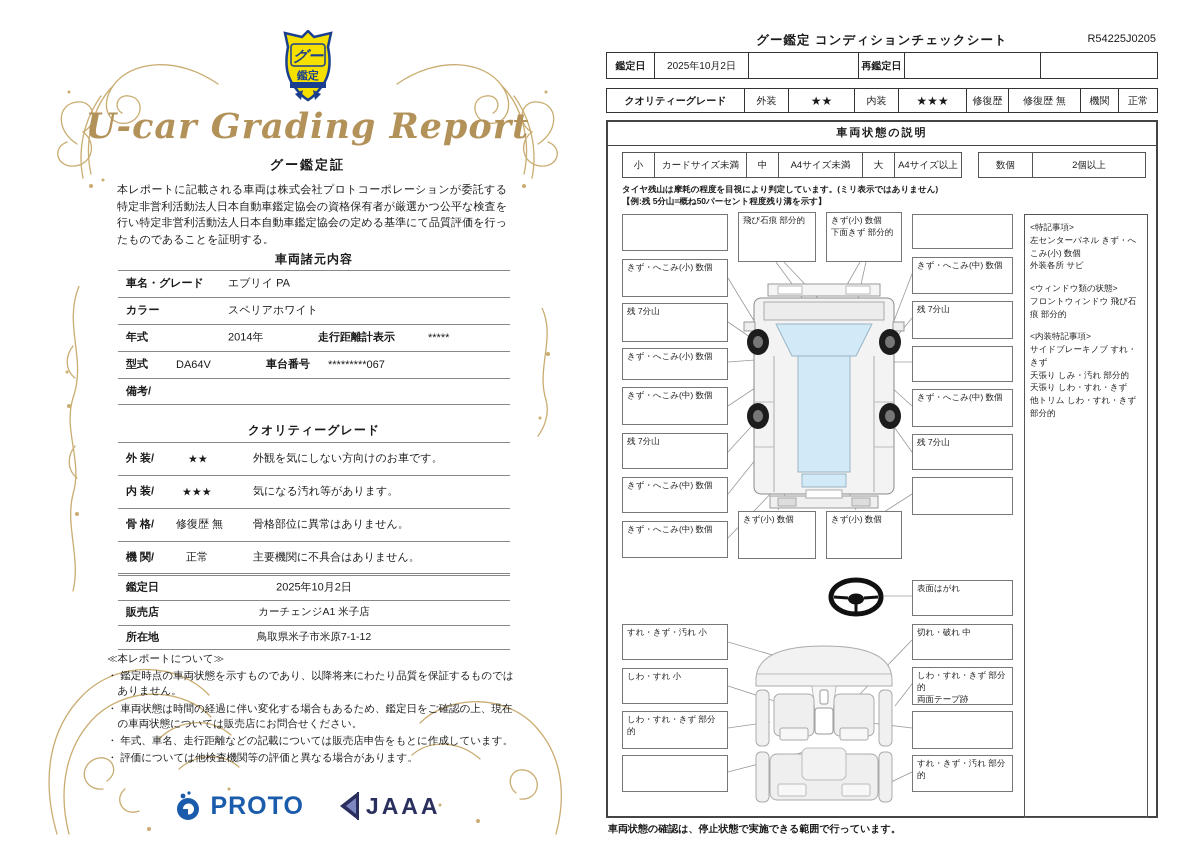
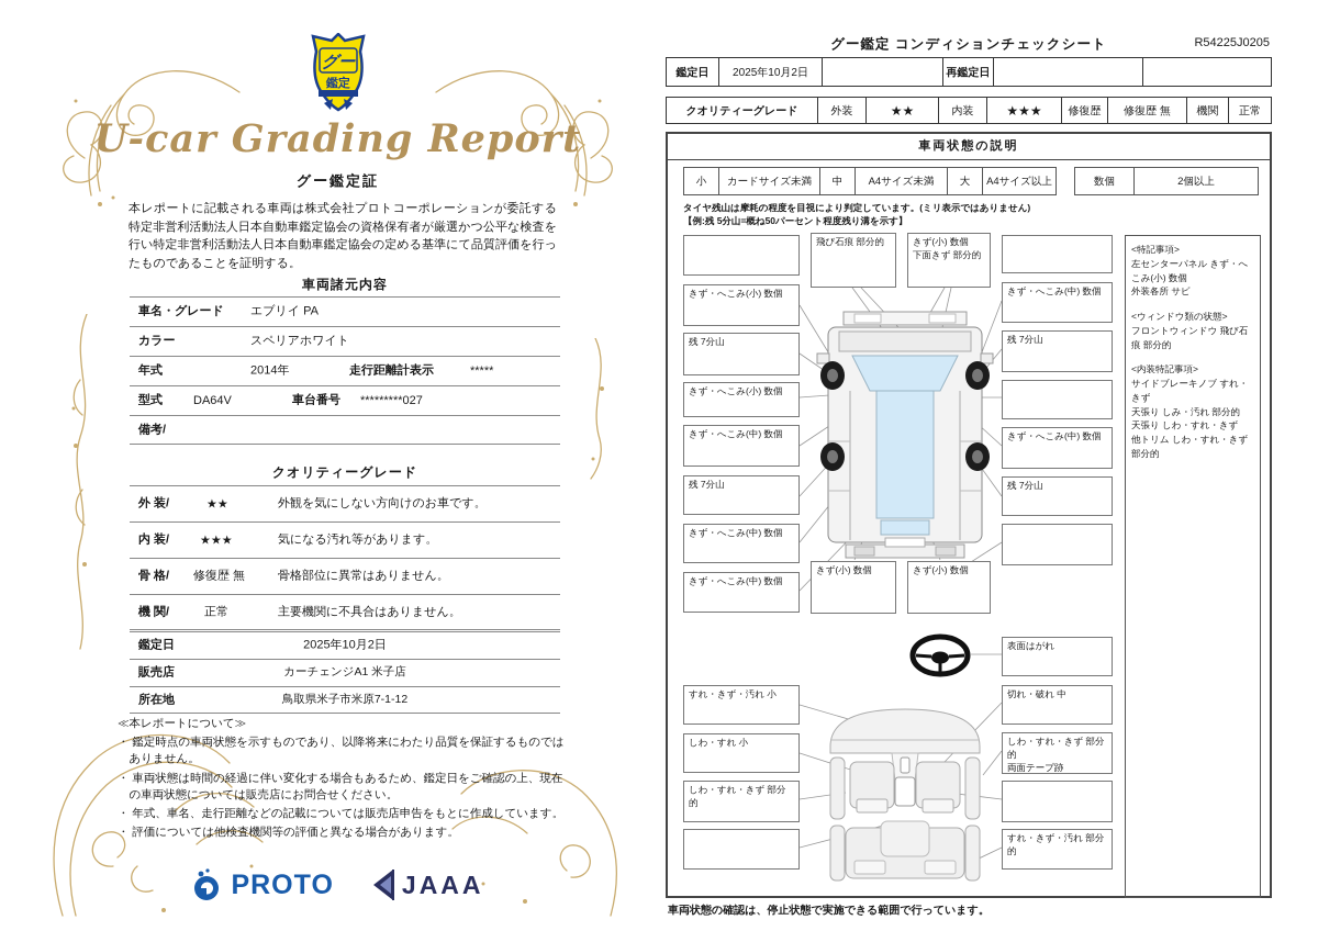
  グー
  鑑定
  U-car Grading Report
  グー鑑定証
  本レポートに記載される車両は株式会社プロトコーポレーションが委託する特定非営利活動法人日本自動車鑑定協会の資格保有者が厳選かつ公平な検査を行い特定非営利活動法人日本自動車鑑定協会の定める基準にて品質評価を行ったものであることを証明する。
  車両諸元内容
  車名・グレード
  エブリイ PA
  カラー
  スペリアホワイト
  年式
  2014年
  走行距離計表示
  *****
  型式
  DA64V
  車台番号
- *********067
+ *********027
  備考/
  クオリティーグレード
  外 装/
  ★★
  外観を気にしない方向けのお車です。
  内 装/
  ★★★
  気になる汚れ等があります。
  骨 格/
  修復歴 無
  骨格部位に異常はありません。
  機 関/
  正常
  主要機関に不具合はありません。
  鑑定日
  2025年10月2日
  販売店
  カーチェンジA1 米子店
  所在地
  鳥取県米子市米原7-1-12
  ≪本レポートについて≫
  ・ 鑑定時点の車両状態を示すものであり、以降将来にわたり品質を保証するものではありません。
  ・ 車両状態は時間の経過に伴い変化する場合もあるため、鑑定日をご確認の上、現在の車両状態については販売店にお問合せください。
  ・ 年式、車名、走行距離などの記載については販売店申告をもとに作成しています。
  ・ 評価については他検査機関等の評価と異なる場合があります。
  PROTO
  JAAA
  グー鑑定 コンディションチェックシート
  R54225J0205
  鑑定日
  2025年10月2日
  再鑑定日
  クオリティーグレード
  外装
  ★★
  内装
  ★★★
  修復歴
  修復歴 無
  機関
  正常
  車両状態の説明
  小
  カードサイズ未満
  中
  A4サイズ未満
  大
  A4サイズ以上
  数個
  2個以上
  タイヤ残山は摩耗の程度を目視により判定しています。(ミリ表示ではありません)
  【例:残 5分山=概ね50パーセント程度残り溝を示す】
  きず・へこみ(小) 数個
  残 7分山
  きず・へこみ(小) 数個
  きず・へこみ(中) 数個
  残 7分山
  きず・へこみ(中) 数個
  きず・へこみ(中) 数個
  飛び石痕 部分的
  きず(小) 数個
  下面きず 部分的
  きず・へこみ(中) 数個
  残 7分山
  きず・へこみ(中) 数個
  残 7分山
  きず(小) 数個
  きず(小) 数個
  <特記事項>
  左センターパネル きず・へこみ(小) 数個
  外装各所 サビ
  <ウィンドウ類の状態>
  フロントウィンドウ 飛び石痕 部分的
  <内装特記事項>
  サイドブレーキノブ すれ・きず
  天張り しみ・汚れ 部分的
  天張り しわ・すれ・きず
  他トリム しわ・すれ・きず 部分的
  すれ・きず・汚れ 小
  しわ・すれ 小
  しわ・すれ・きず 部分的
  表面はがれ
  切れ・破れ 中
  しわ・すれ・きず 部分的
  両面テープ跡
  すれ・きず・汚れ 部分的
  車両状態の確認は、停止状態で実施できる範囲で行っています。
